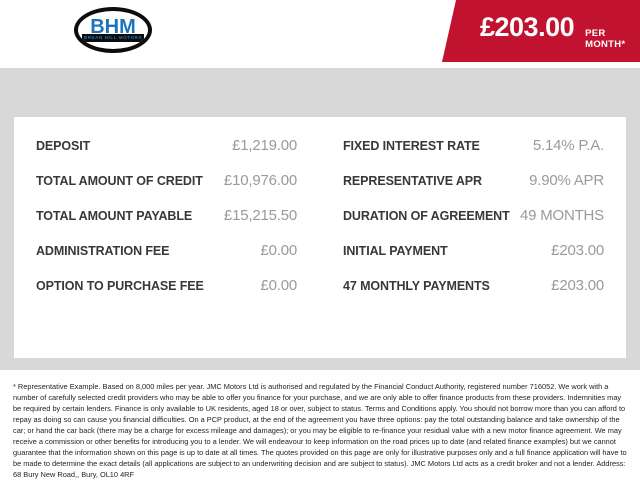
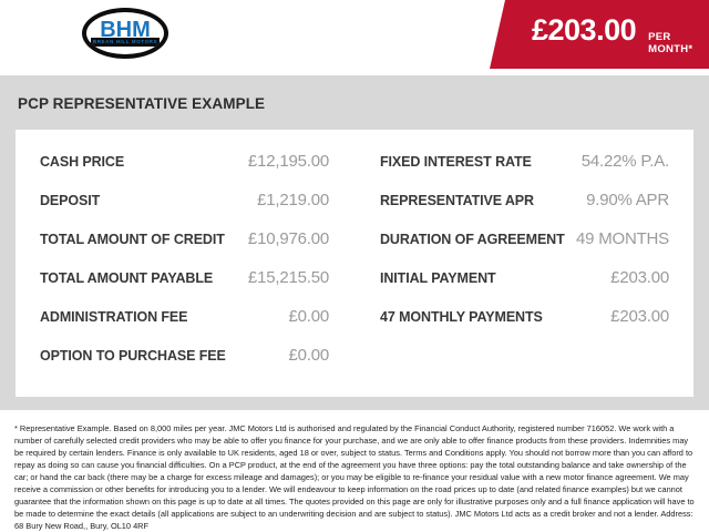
  BHM
  £203.00
  PER MONTH*
+ PCP REPRESENTATIVE EXAMPLE
+ CASH PRICE
+ £12,195.00
  DEPOSIT
  £1,219.00
  TOTAL AMOUNT OF CREDIT
  £10,976.00
  TOTAL AMOUNT PAYABLE
  £15,215.50
  ADMINISTRATION FEE
  £0.00
  OPTION TO PURCHASE FEE
  £0.00
  FIXED INTEREST RATE
- 5.14% P.A.
+ 54.22% P.A.
  REPRESENTATIVE APR
  9.90% APR
  DURATION OF AGREEMENT
  49 MONTHS
  INITIAL PAYMENT
  £203.00
  47 MONTHLY PAYMENTS
  £203.00
  * Representative Example. Based on 8,000 miles per year. JMC Motors Ltd is authorised and regulated by the Financial Conduct Authority, registered number 716052. We work with a number of carefully selected credit providers who may be able to offer you finance for your purchase, and we are only able to offer finance products from these providers. Indemnities may be required by certain lenders. Finance is only available to UK residents, aged 18 or over, subject to status. Terms and Conditions apply. You should not borrow more than you can afford to repay as doing so can cause you financial difficulties. On a PCP product, at the end of the agreement you have three options: pay the total outstanding balance and take ownership of the car; or hand the car back (there may be a charge for excess mileage and damages); or you may be eligible to re-finance your residual value with a new motor finance agreement. We may receive a commission or other benefits for introducing you to a lender. We will endeavour to keep information on the road prices up to date (and related finance examples) but we cannot guarantee that the information shown on this page is up to date at all times. The quotes provided on this page are only for illustrative purposes only and a full finance application will have to be made to determine the exact details (all applications are subject to an underwriting decision and are subject to status). JMC Motors Ltd acts as a credit broker and not a lender. Address: 68 Bury New Road,, Bury, OL10 4RF
